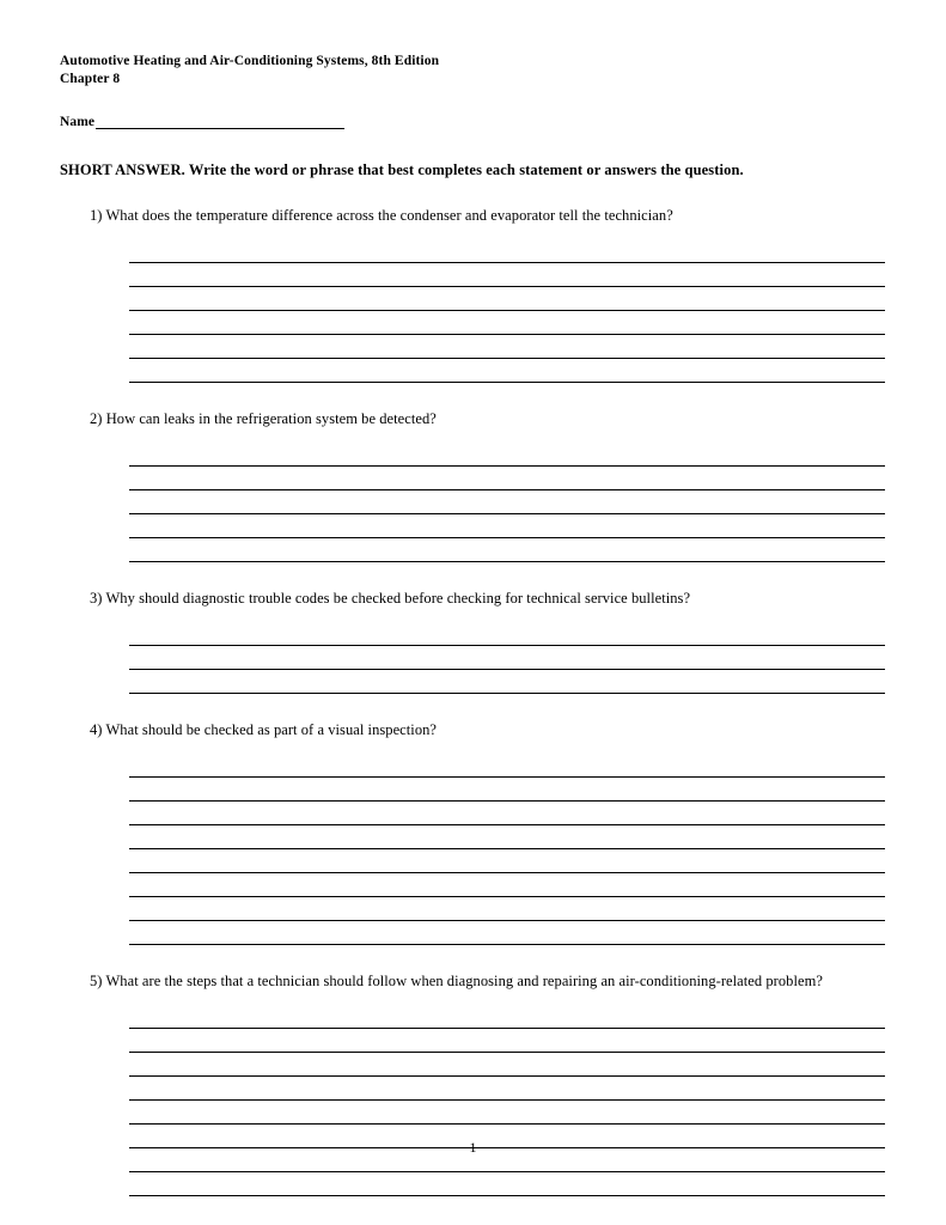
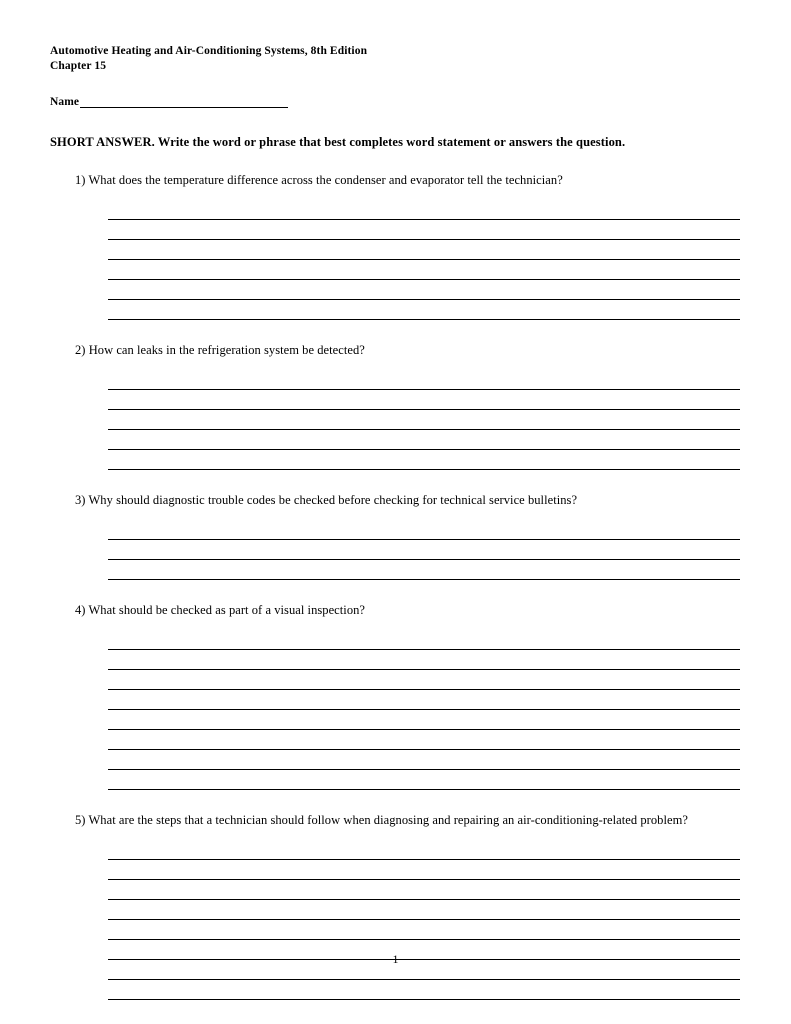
  Automotive Heating and Air-Conditioning Systems, 8th Edition
- Chapter 8
+ Chapter 15
  Name
- SHORT ANSWER. Write the word or phrase that best completes each statement or answers the question.
+ SHORT ANSWER. Write the word or phrase that best completes word statement or answers the question.
  1) What does the temperature difference across the condenser and evaporator tell the technician?
  2) How can leaks in the refrigeration system be detected?
  3) Why should diagnostic trouble codes be checked before checking for technical service bulletins?
  4) What should be checked as part of a visual inspection?
  5) What are the steps that a technician should follow when diagnosing and repairing an air-conditioning-related problem?
  1
